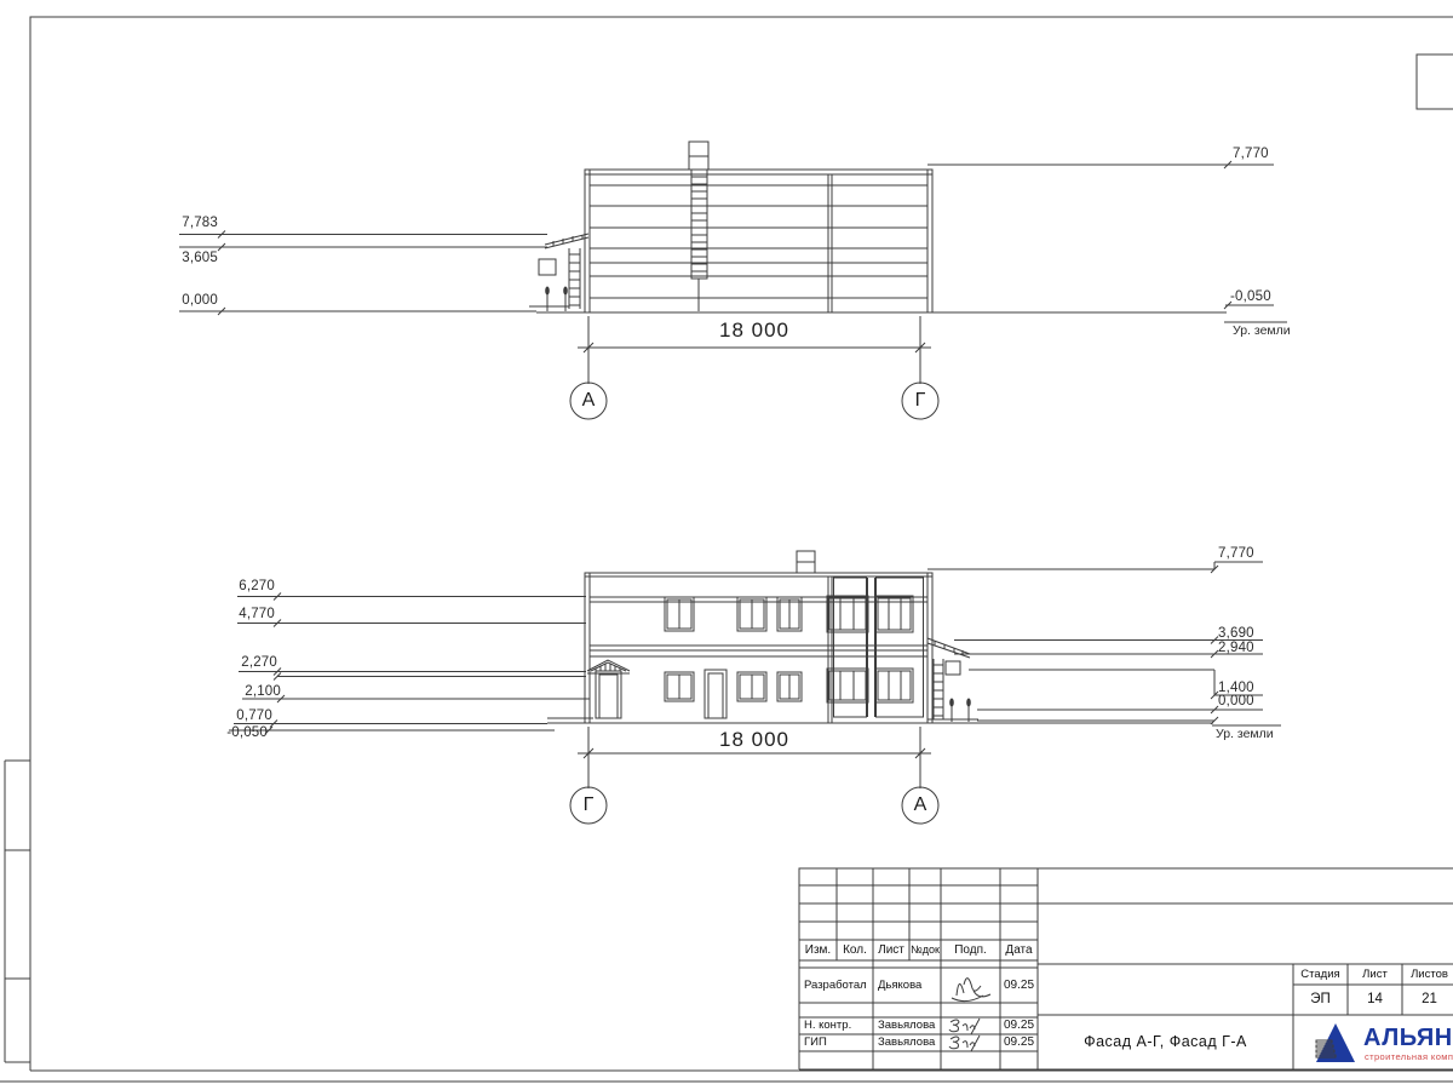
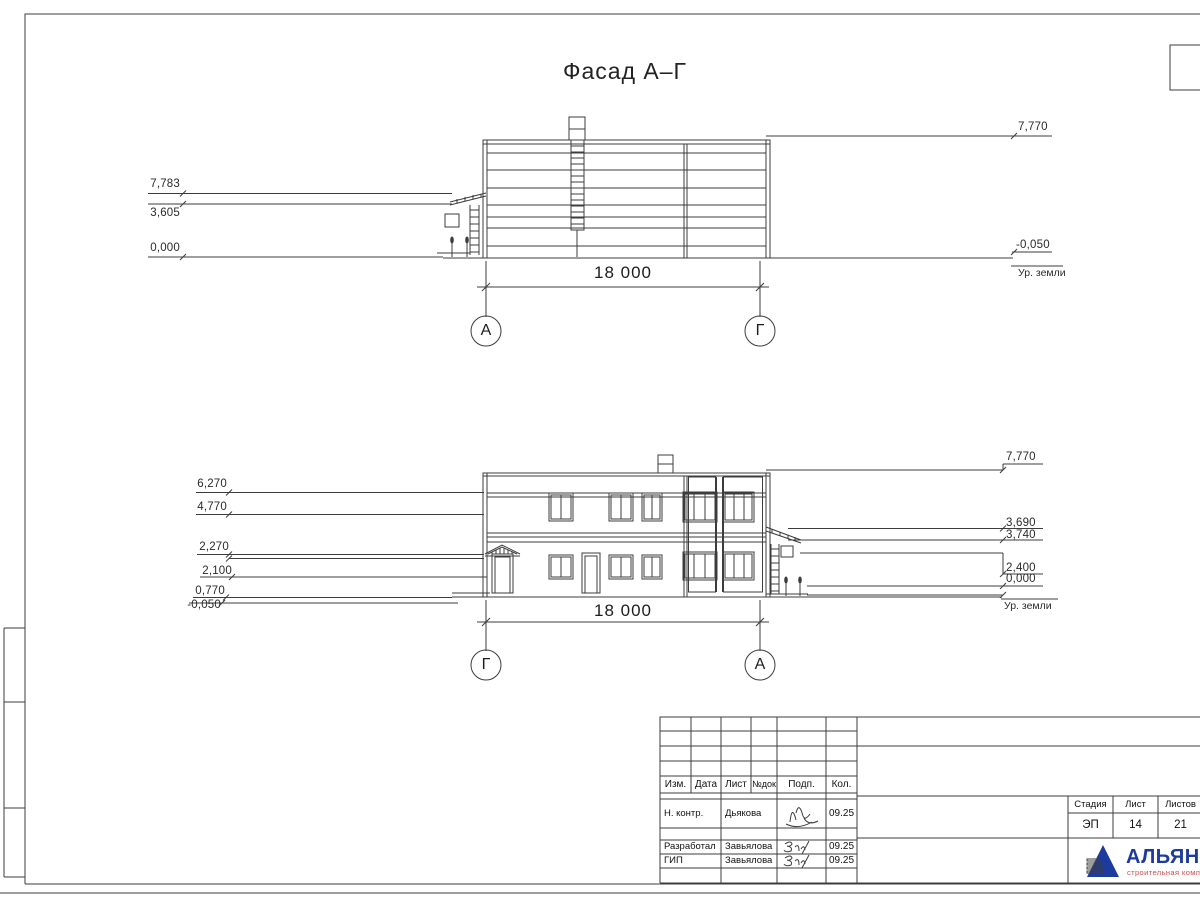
+ Фасад А–Г
  7,783
  3,605
  0,000
  7,770
  -0,050
  Ур. земли
  18 000
  А
  Г
  6,270
  4,770
  2,270
  2,100
  0,770
  -0,050
  7,770
  3,690
- 2,940
+ 3,740
- 1,400
+ 2,400
  0,000
  Ур. земли
  18 000
  Г
  А
  Изм.
- Кол.
+ Дата
  Лист
  №док
  Подп.
- Дата
+ Кол.
- Разработал
+ Н. контр.
  Дьякова
  09.25
- Н. контр.
+ Разработал
  Завьялова
  09.25
  ГИП
  Завьялова
  09.25
- Фасад А-Г, Фасад Г-А
  Стадия
  Лист
  Листов
  ЭП
  14
  21
  АЛЬЯН
  строительная комп
